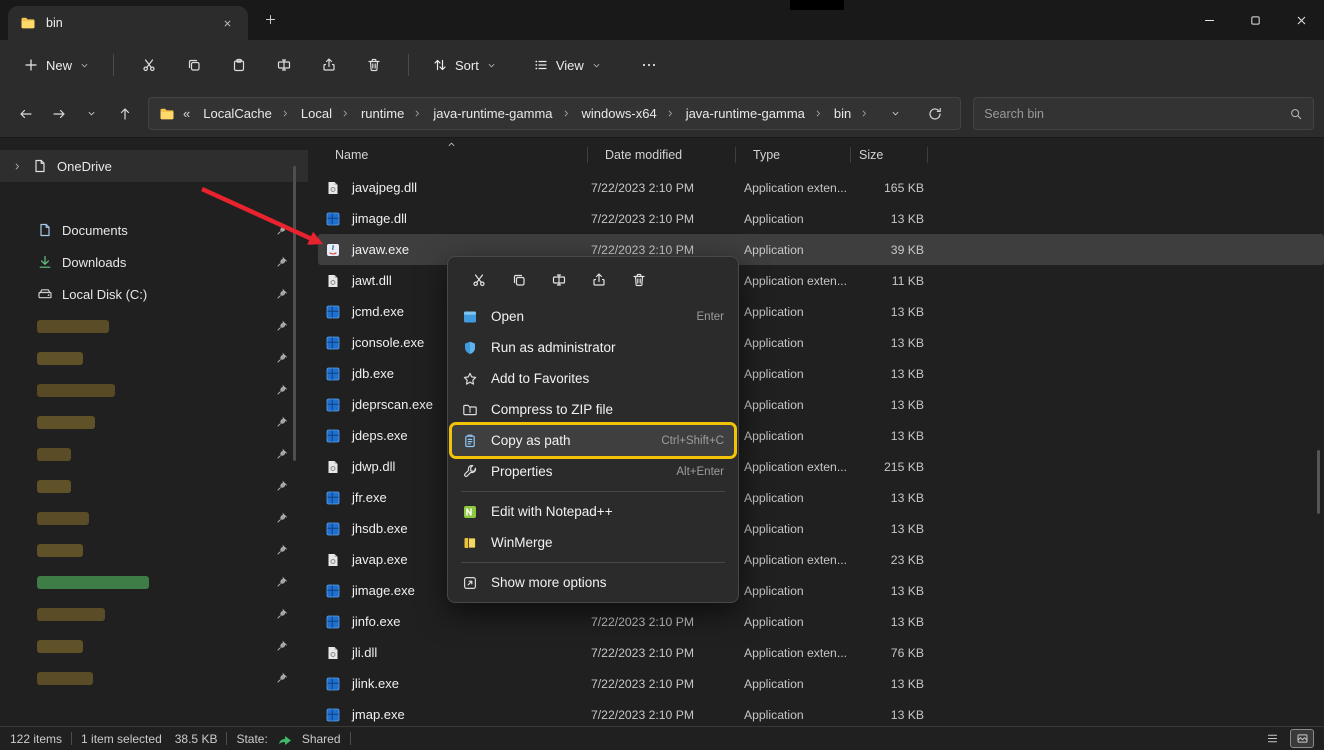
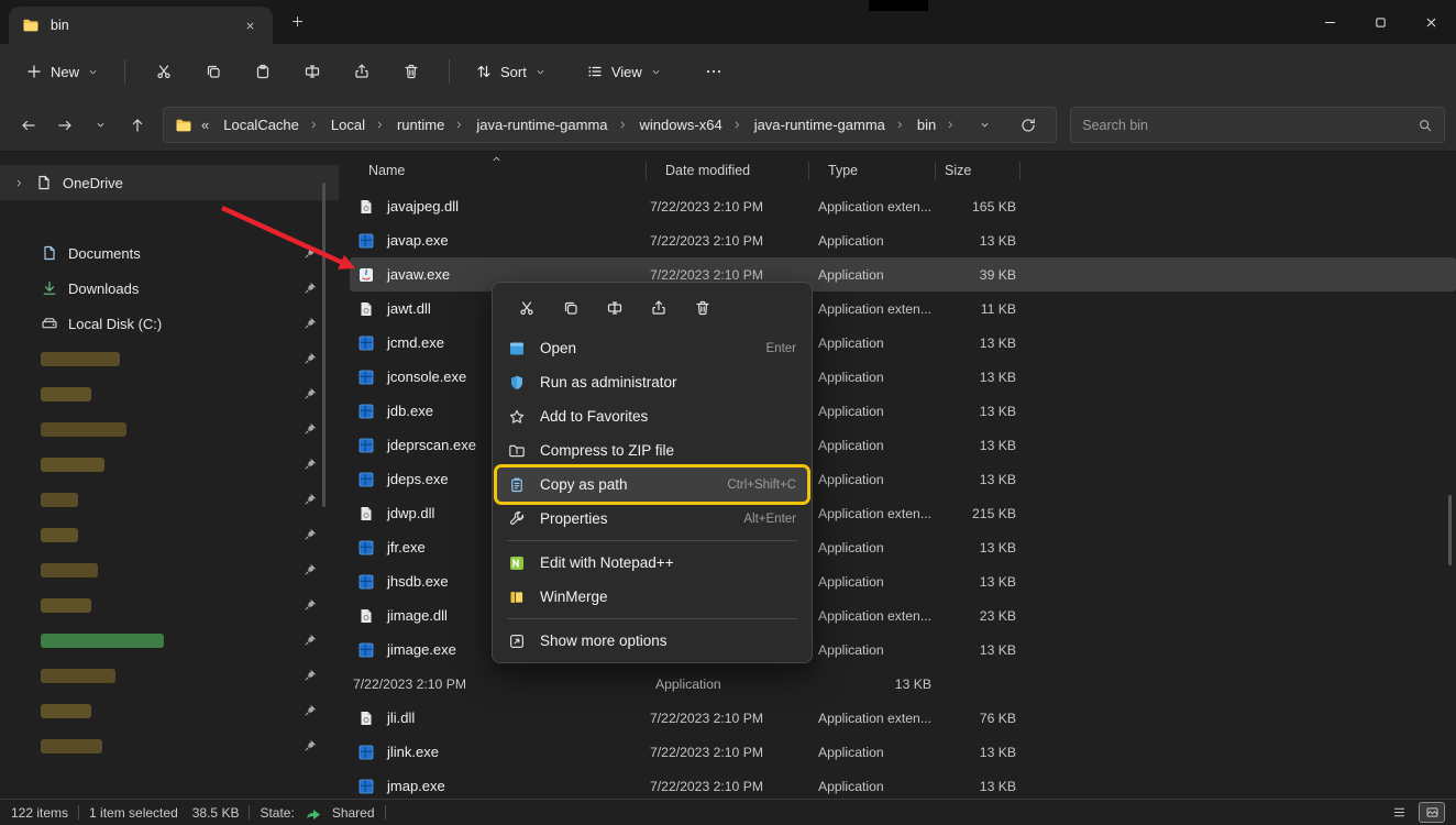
  bin
  New
  Sort
  View
  «
  LocalCache
  Local
  runtime
  java-runtime-gamma
  windows-x64
  java-runtime-gamma
  bin
  Search bin
  OneDrive
  Documents
  Downloads
  Local Disk (C:)
  Name
  Date modified
  Type
  Size
  javajpeg.dll
  7/22/2023 2:10 PM
  Application exten...
  165 KB
- jimage.dll
+ javap.exe
  7/22/2023 2:10 PM
  Application
  13 KB
  javaw.exe
  7/22/2023 2:10 PM
  Application
  39 KB
  jawt.dll
  Application exten...
  11 KB
  jcmd.exe
  Application
  13 KB
  jconsole.exe
  Application
  13 KB
  jdb.exe
  Application
  13 KB
  jdeprscan.exe
  Application
  13 KB
  jdeps.exe
  Application
  13 KB
  jdwp.dll
  Application exten...
  215 KB
  jfr.exe
  Application
  13 KB
  jhsdb.exe
  Application
  13 KB
- javap.exe
+ jimage.dll
  Application exten...
  23 KB
  jimage.exe
  Application
  13 KB
- jinfo.exe
  7/22/2023 2:10 PM
  Application
  13 KB
  jli.dll
  7/22/2023 2:10 PM
  Application exten...
  76 KB
  jlink.exe
  7/22/2023 2:10 PM
  Application
  13 KB
  jmap.exe
  7/22/2023 2:10 PM
  Application
  13 KB
  122 items
  1 item selected
  38.5 KB
  State:
  Shared
  Open
  Enter
  Run as administrator
  Add to Favorites
  Compress to ZIP file
  Copy as path
  Ctrl+Shift+C
  Properties
  Alt+Enter
  Edit with Notepad++
  WinMerge
  Show more options
